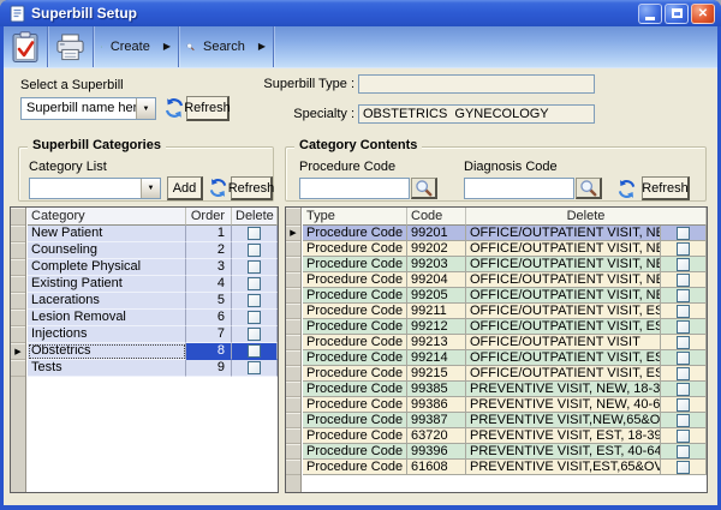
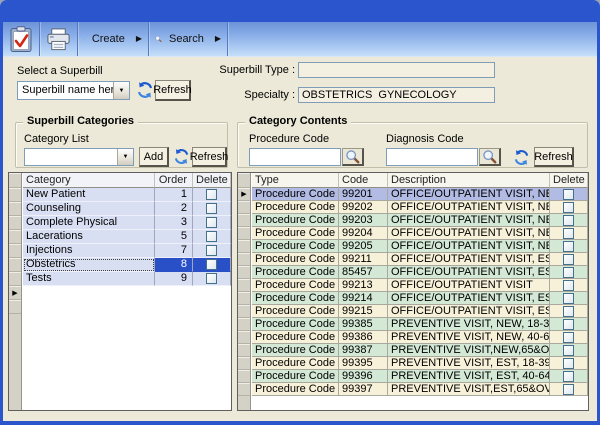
- Superbill Setup
- ✕
  Create
  ▶
  Search
  ▶
  Select a Superbill
  Superbill name he
  Refresh
  Superbill Type :
  Specialty :
  OBSTETRICS GYNECOLOGY
  Superbill Categories
  Category List
  Add
  Refresh
  Category Contents
  Procedure Code
  Diagnosis Code
  Refresh
  Category
  Order
  Delete
  New Patient
  1
  Counseling
  2
  Complete Physical
  3
- Existing Patient
- 4
  Lacerations
  5
- Lesion Removal
- 6
  Injections
  7
  Obstetrics
  8
  Tests
  9
  Type
  Code
+ Description
  Delete
  Procedure Code
  99201
  OFFICE/OUTPATIENT VISIT, N
  Procedure Code
  99202
  OFFICE/OUTPATIENT VISIT, N
  Procedure Code
  99203
  OFFICE/OUTPATIENT VISIT, N
  Procedure Code
  99204
  OFFICE/OUTPATIENT VISIT, N
  Procedure Code
  99205
  OFFICE/OUTPATIENT VISIT, N
  Procedure Code
  99211
  OFFICE/OUTPATIENT VISIT, ES
  Procedure Code
- 99212
+ 85457
  OFFICE/OUTPATIENT VISIT, ES
  Procedure Code
  99213
  OFFICE/OUTPATIENT VISIT
  Procedure Code
  99214
  OFFICE/OUTPATIENT VISIT, ES
  Procedure Code
  99215
  OFFICE/OUTPATIENT VISIT, ES
  Procedure Code
  99385
  PREVENTIVE VISIT, NEW, 18-3
  Procedure Code
  99386
  PREVENTIVE VISIT, NEW, 40-6
  Procedure Code
  99387
  PREVENTIVE VISIT,NEW,65&O
  Procedure Code
- 63720
+ 99395
  PREVENTIVE VISIT, EST, 18-39
  Procedure Code
  99396
  PREVENTIVE VISIT, EST, 40-64
  Procedure Code
- 61608
+ 99397
  PREVENTIVE VISIT,EST,65&OV
